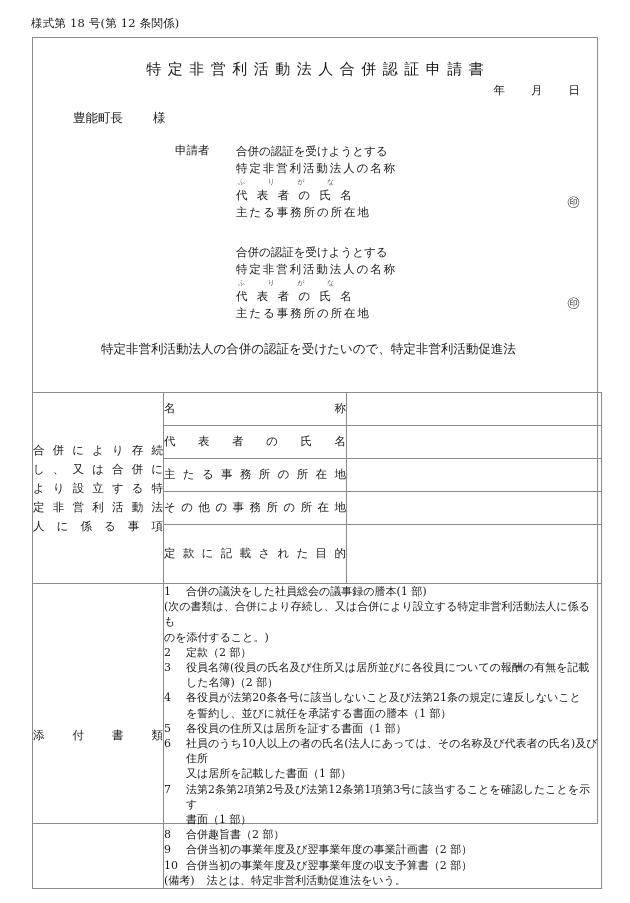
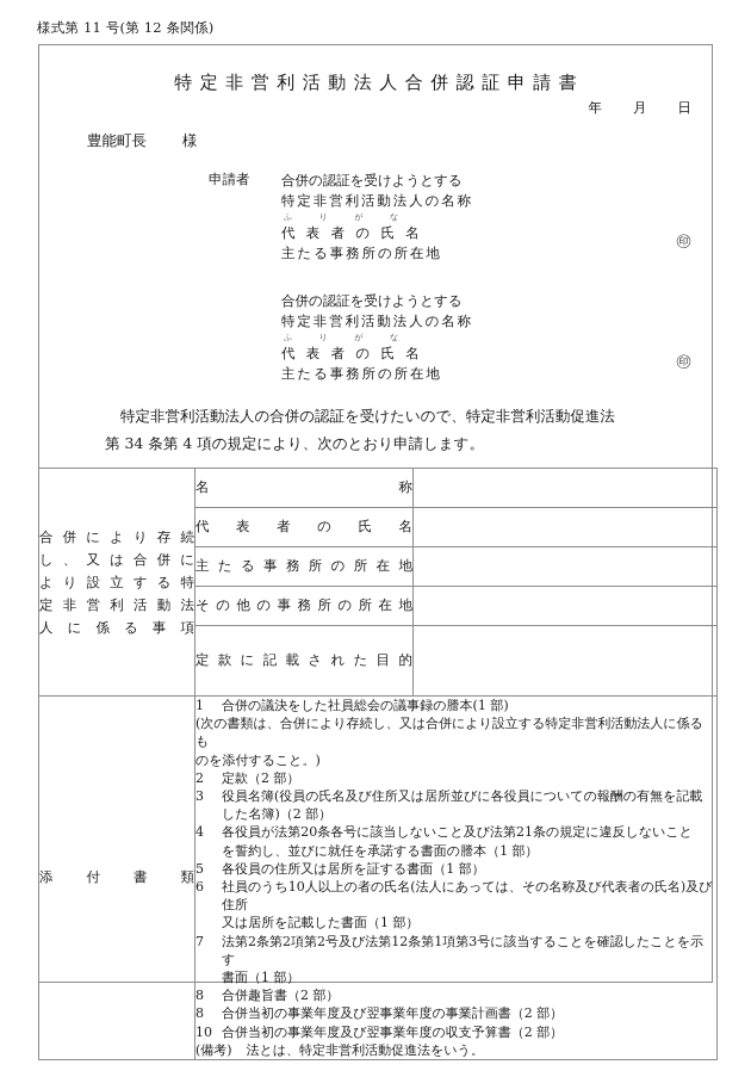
- 様式第 18 号(第 12 条関係)
+ 様式第 11 号(第 12 条関係)
  特定非営利活動法人合併認証申請書
  年 月 日
  豊能町長 様
  申請者
  合併の認証を受けようとする
  特定非営利活動法人の名称
  ふりがな
  代表者の氏名
  主たる事務所の所在地
  ㊞
  合併の認証を受けようとする
  特定非営利活動法人の名称
  ふりがな
  代表者の氏名
  主たる事務所の所在地
  ㊞
  特定非営利活動法人の合併の認証を受けたいので、特定非営利活動促進法
+ 第 34 条第 4 項の規定により、次のとおり申請します。
  合併により存続 し、又は合併に より設立する特 定非営利活動法 人に係る事項	名称
  代表者の氏名
  主たる事務所の所在地
  その他の事務所の所在地
  定款に記載された目的
- 添付書類	1 合併の議決をした社員総会の議事録の謄本(1 部)(次の書類は、合併により存続し、又は合併により設立する特定非営利活動法人に係るものを添付すること。)2 定款（2 部）3 役員名簿(役員の氏名及び住所又は居所並びに各役員についての報酬の有無を記載した名簿)（2 部）4 各役員が法第20条各号に該当しないこと及び法第21条の規定に違反しないことを誓約し、並びに就任を承諾する書面の謄本（1 部）5 各役員の住所又は居所を証する書面（1 部）6 社員のうち10人以上の者の氏名(法人にあっては、その名称及び代表者の氏名)及び住所又は居所を記載した書面（1 部）7 法第2条第2項第2号及び法第12条第1項第3号に該当することを確認したことを示す書面（1 部）8 合併趣旨書（2 部）9 合併当初の事業年度及び翌事業年度の事業計画書（2 部）10 合併当初の事業年度及び翌事業年度の収支予算書（2 部） (備考) 法とは、特定非営利活動促進法をいう。
+ 添付書類	1 合併の議決をした社員総会の議事録の謄本(1 部)(次の書類は、合併により存続し、又は合併により設立する特定非営利活動法人に係るものを添付すること。)2 定款（2 部）3 役員名簿(役員の氏名及び住所又は居所並びに各役員についての報酬の有無を記載した名簿)（2 部）4 各役員が法第20条各号に該当しないこと及び法第21条の規定に違反しないことを誓約し、並びに就任を承諾する書面の謄本（1 部）5 各役員の住所又は居所を証する書面（1 部）6 社員のうち10人以上の者の氏名(法人にあっては、その名称及び代表者の氏名)及び住所又は居所を記載した書面（1 部）7 法第2条第2項第2号及び法第12条第1項第3号に該当することを確認したことを示す書面（1 部）8 合併趣旨書（2 部）8 合併当初の事業年度及び翌事業年度の事業計画書（2 部）10 合併当初の事業年度及び翌事業年度の収支予算書（2 部） (備考) 法とは、特定非営利活動促進法をいう。
